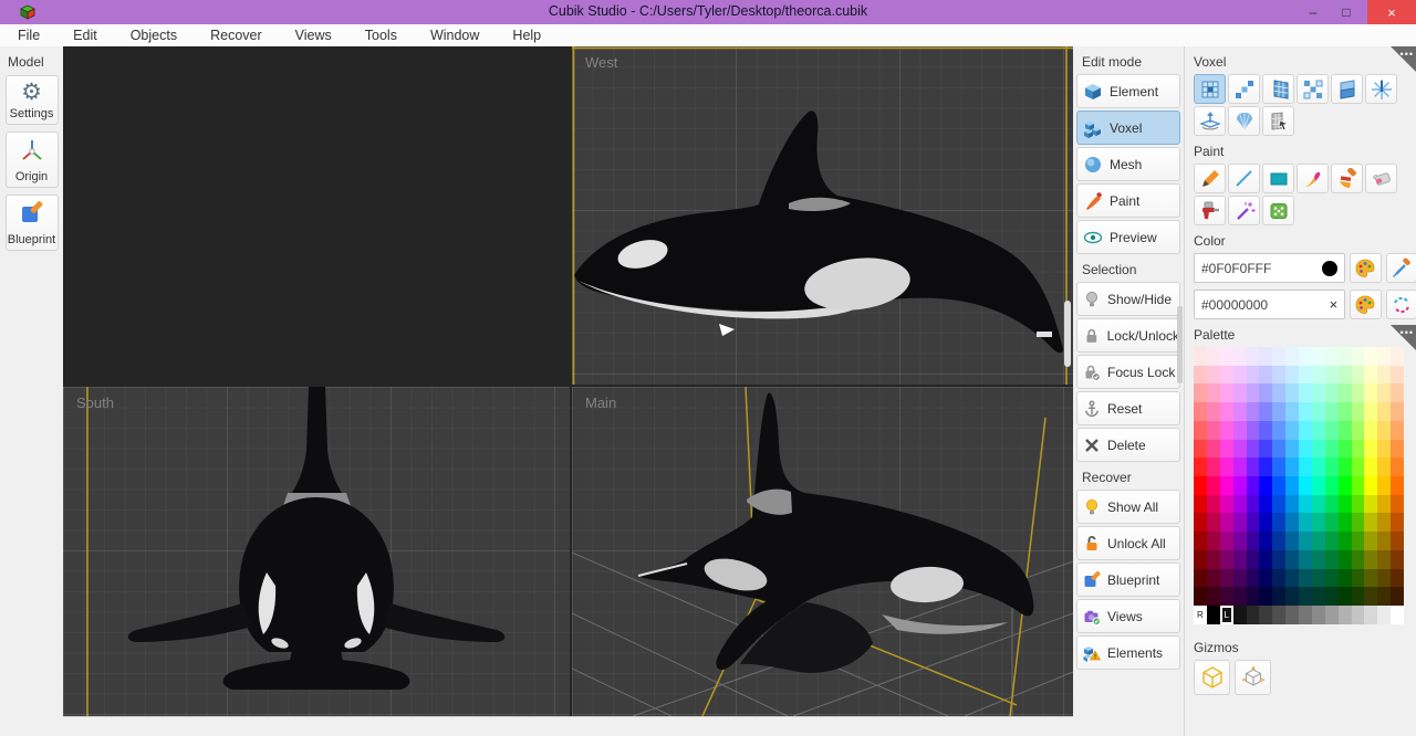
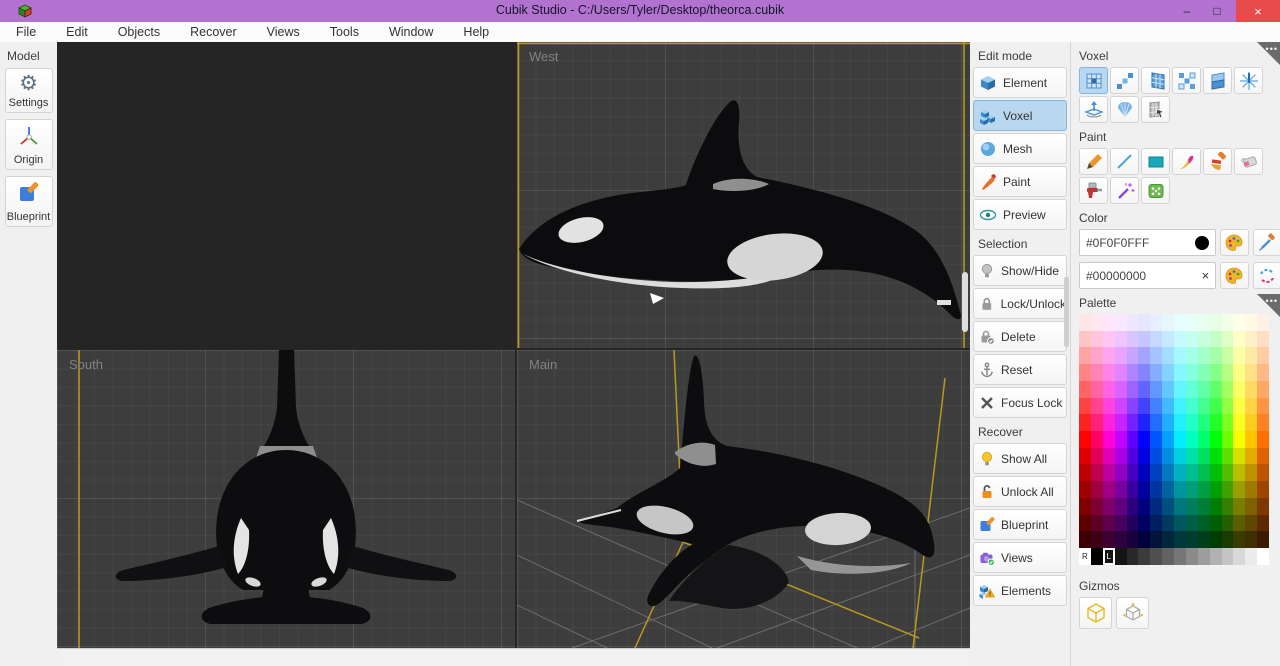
  Cubik Studio - C:/Users/Tyler/Desktop/theorca.cubik
  –
  □
  ×
  File
  Edit
  Objects
  Recover
  Views
  Tools
  Window
  Help
  Model
  ⚙
  Settings
  Origin
  Blueprint
  West
  South
  Main
  Edit mode
  Element
  Voxel
  Mesh
  Paint
  Preview
  Selection
  Show/Hide
  Lock/Unlock
- Focus Lock
+ Delete
  Reset
- Delete
+ Focus Lock
  Recover
  Show All
  Unlock All
  Blueprint
  Views
  Elements
  •••
  Voxel
  Paint
  Color
  #0F0F0FFF
  #00000000
  ×
  •••
  Palette
  R
  L
  Gizmos
